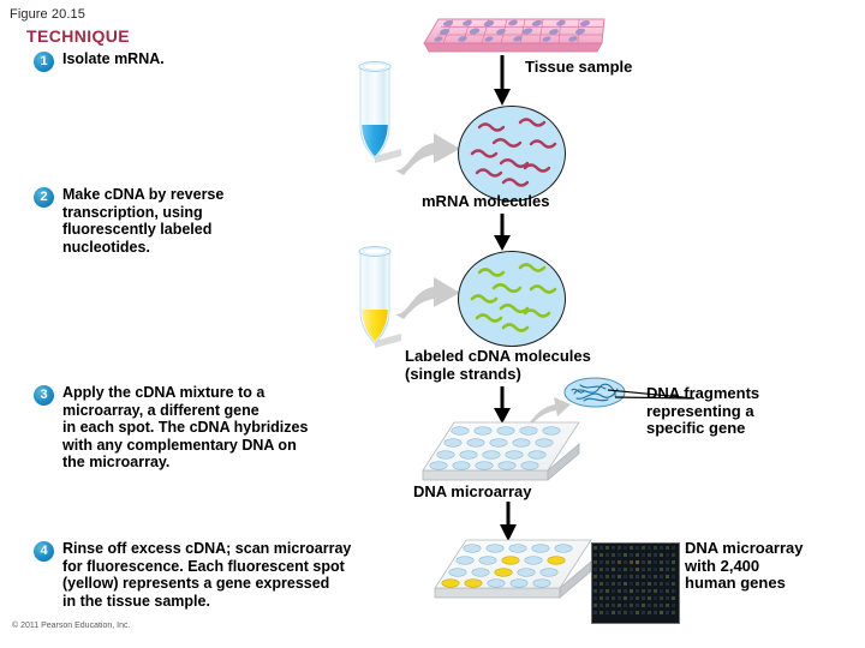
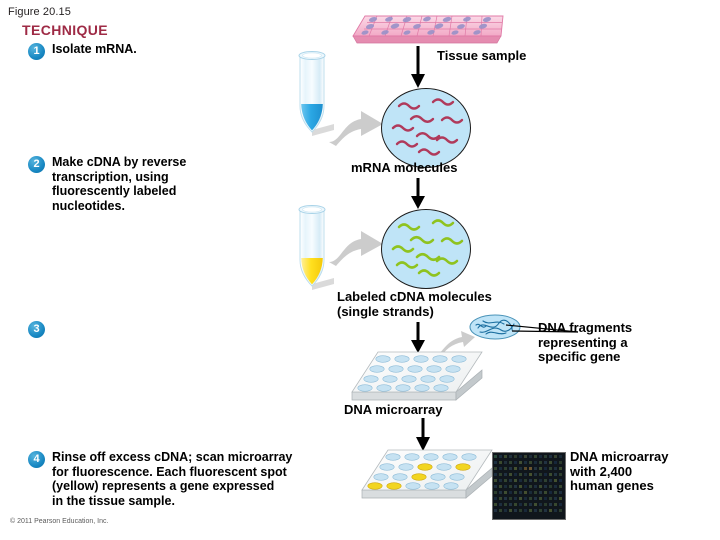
  Figure 20.15
  TECHNIQUE
  1
  Isolate mRNA.
  2
  Make cDNA by reverse
  transcription, using
  fluorescently labeled
  nucleotides.
  3
- Apply the cDNA mixture to a
- microarray, a different gene
- in each spot. The cDNA hybridizes
- with any complementary DNA on
- the microarray.
  4
  Rinse off excess cDNA; scan microarray
  for fluorescence. Each fluorescent spot
  (yellow) represents a gene expressed
  in the tissue sample.
  Tissue sample
  mRNA molecules
  Labeled cDNA molecules
  (single strands)
  DNA fragments
  representing a
  specific gene
  DNA microarray
  DNA microarray
  with 2,400
  human genes
